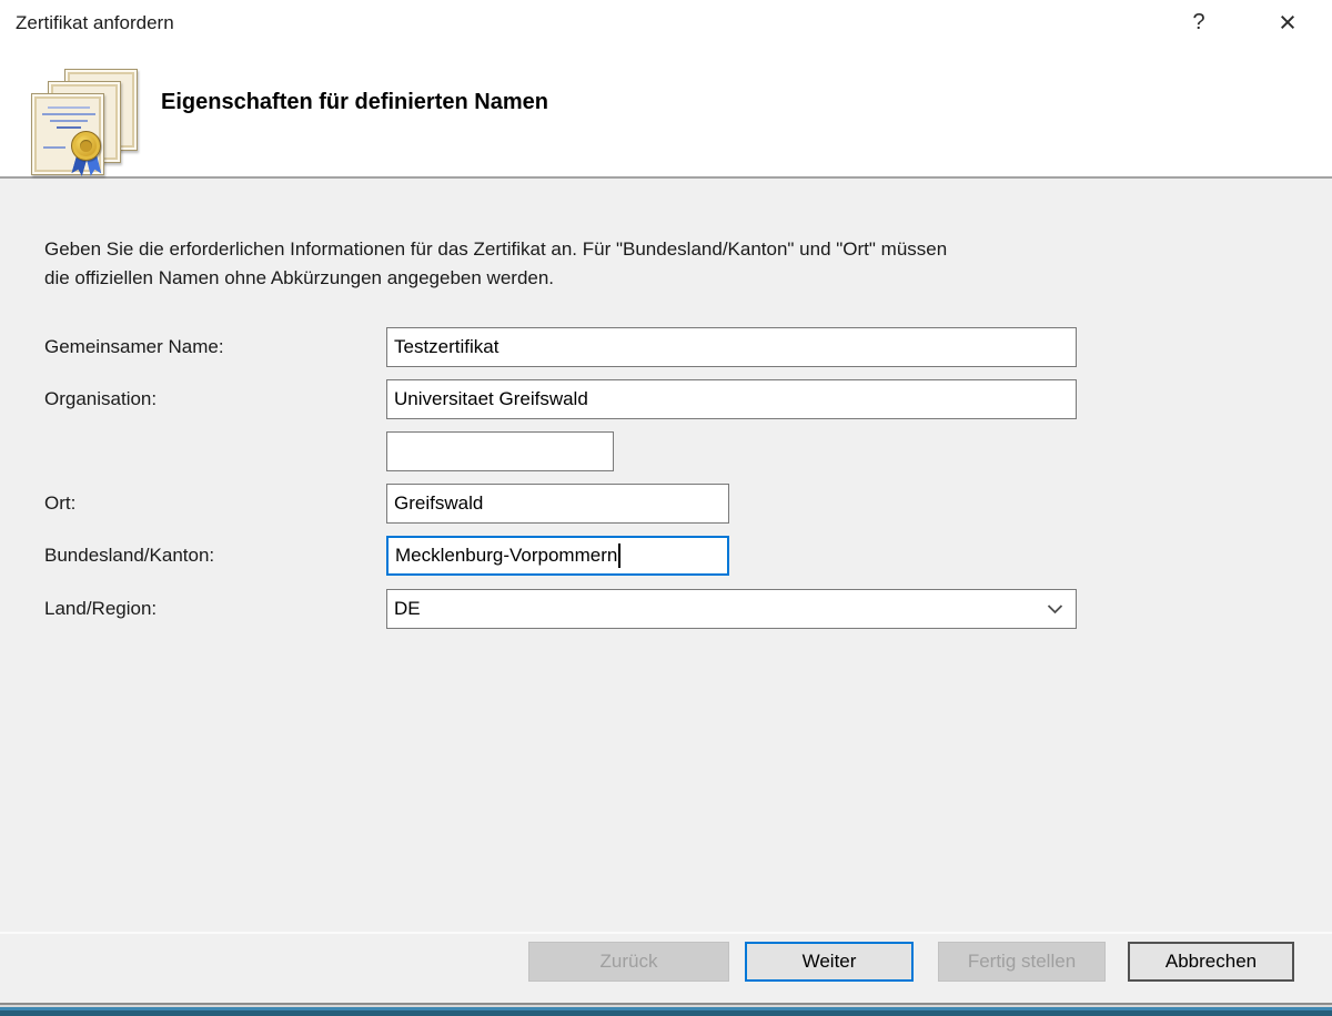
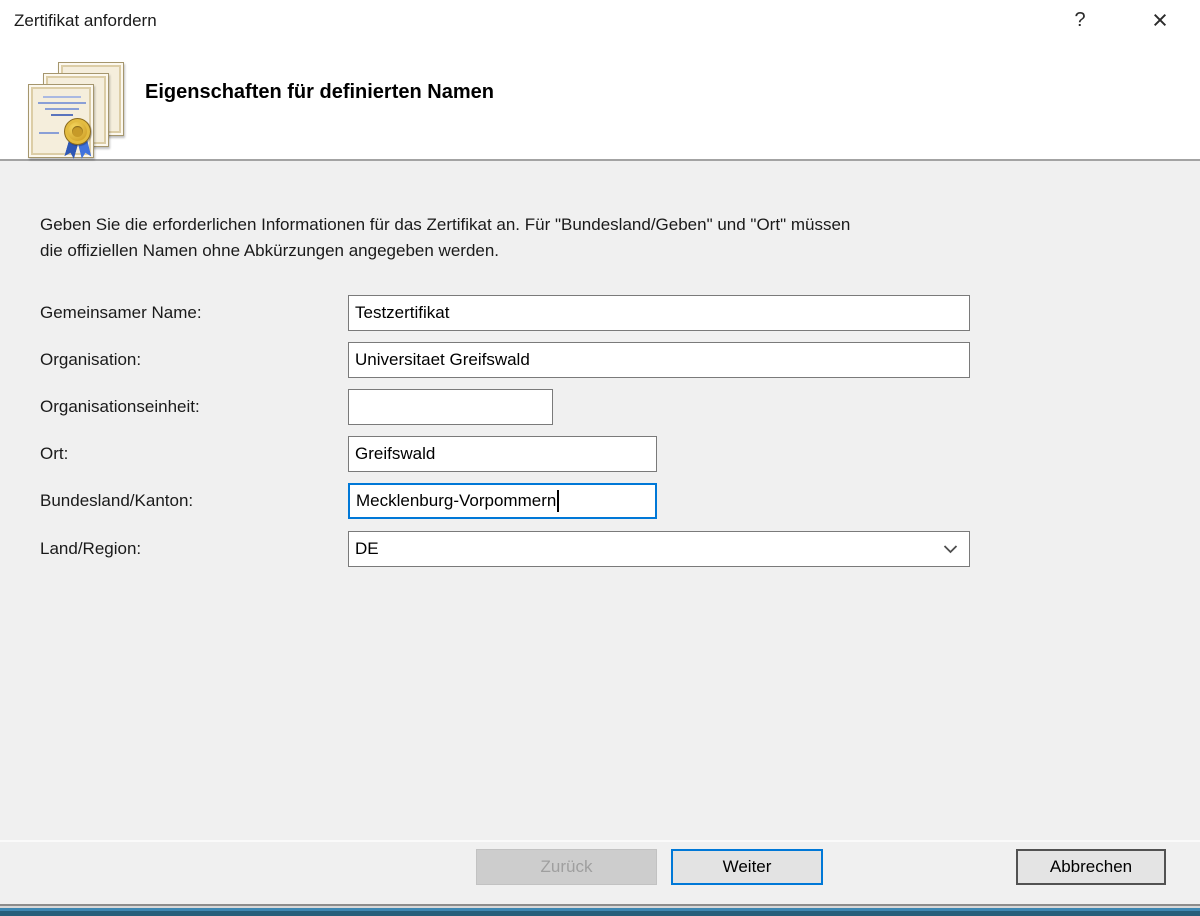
  Zertifikat anfordern
  ?
  ×
  Eigenschaften für definierten Namen
- Geben Sie die erforderlichen Informationen für das Zertifikat an. Für "Bundesland/Kanton" und "Ort" müssen
+ Geben Sie die erforderlichen Informationen für das Zertifikat an. Für "Bundesland/Geben" und "Ort" müssen
  die offiziellen Namen ohne Abkürzungen angegeben werden.
  Gemeinsamer Name:
  Testzertifikat
  Organisation:
  Universitaet Greifswald
+ Organisationseinheit:
  Ort:
  Greifswald
  Bundesland/Kanton:
  Mecklenburg-Vorpommern
  Land/Region:
  DE
  Zurück
  Weiter
- Fertig stellen
  Abbrechen
